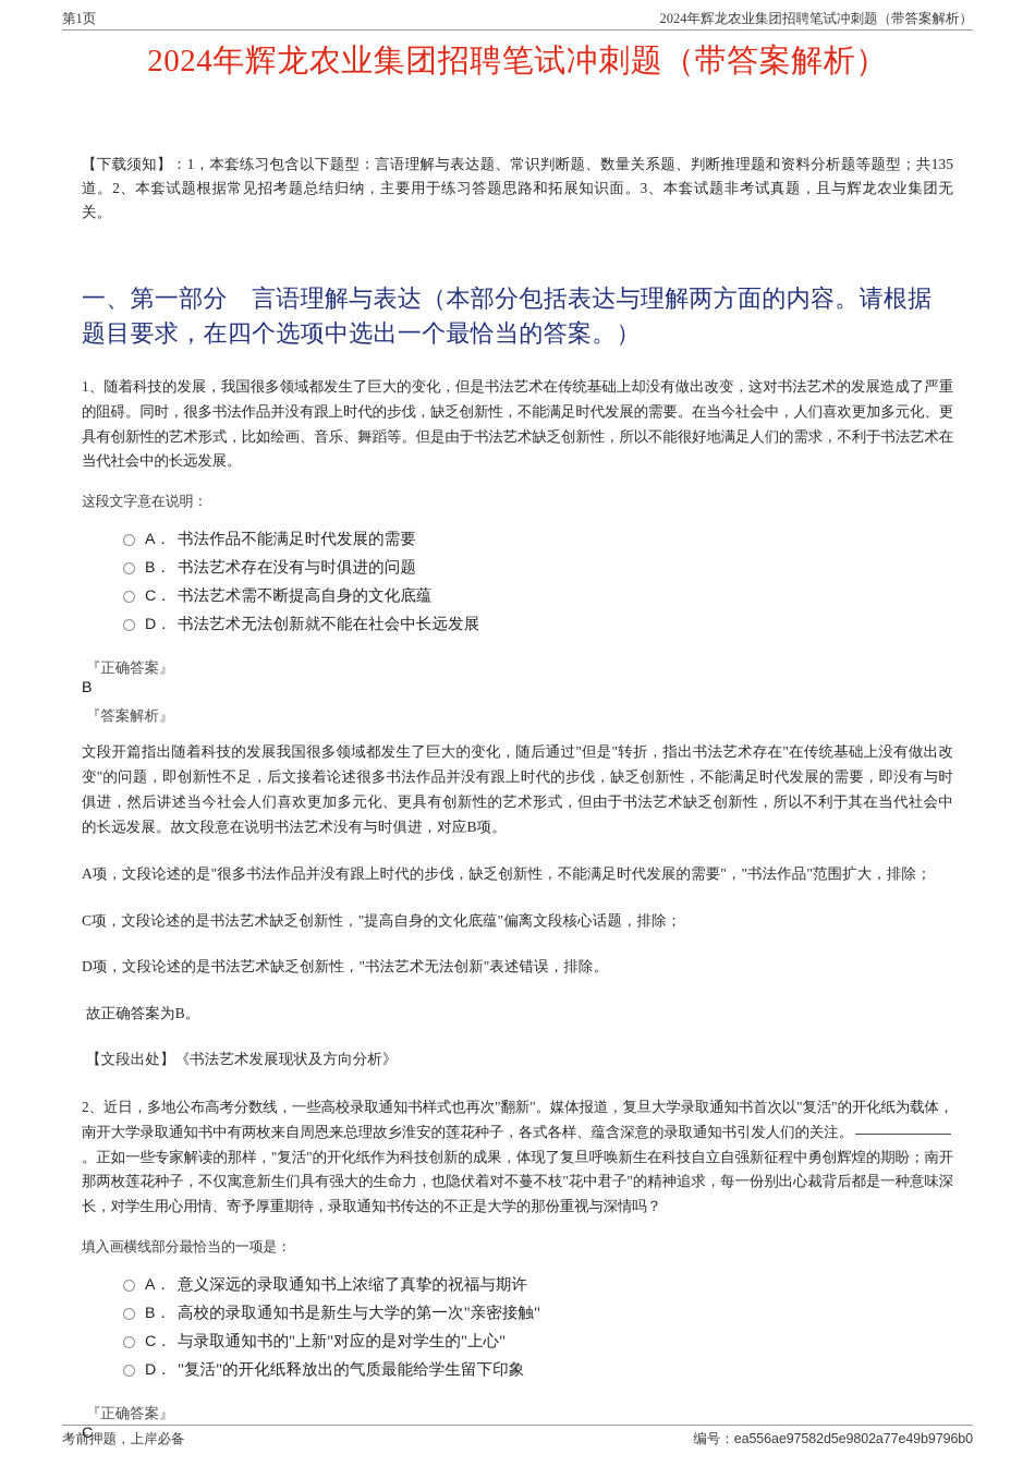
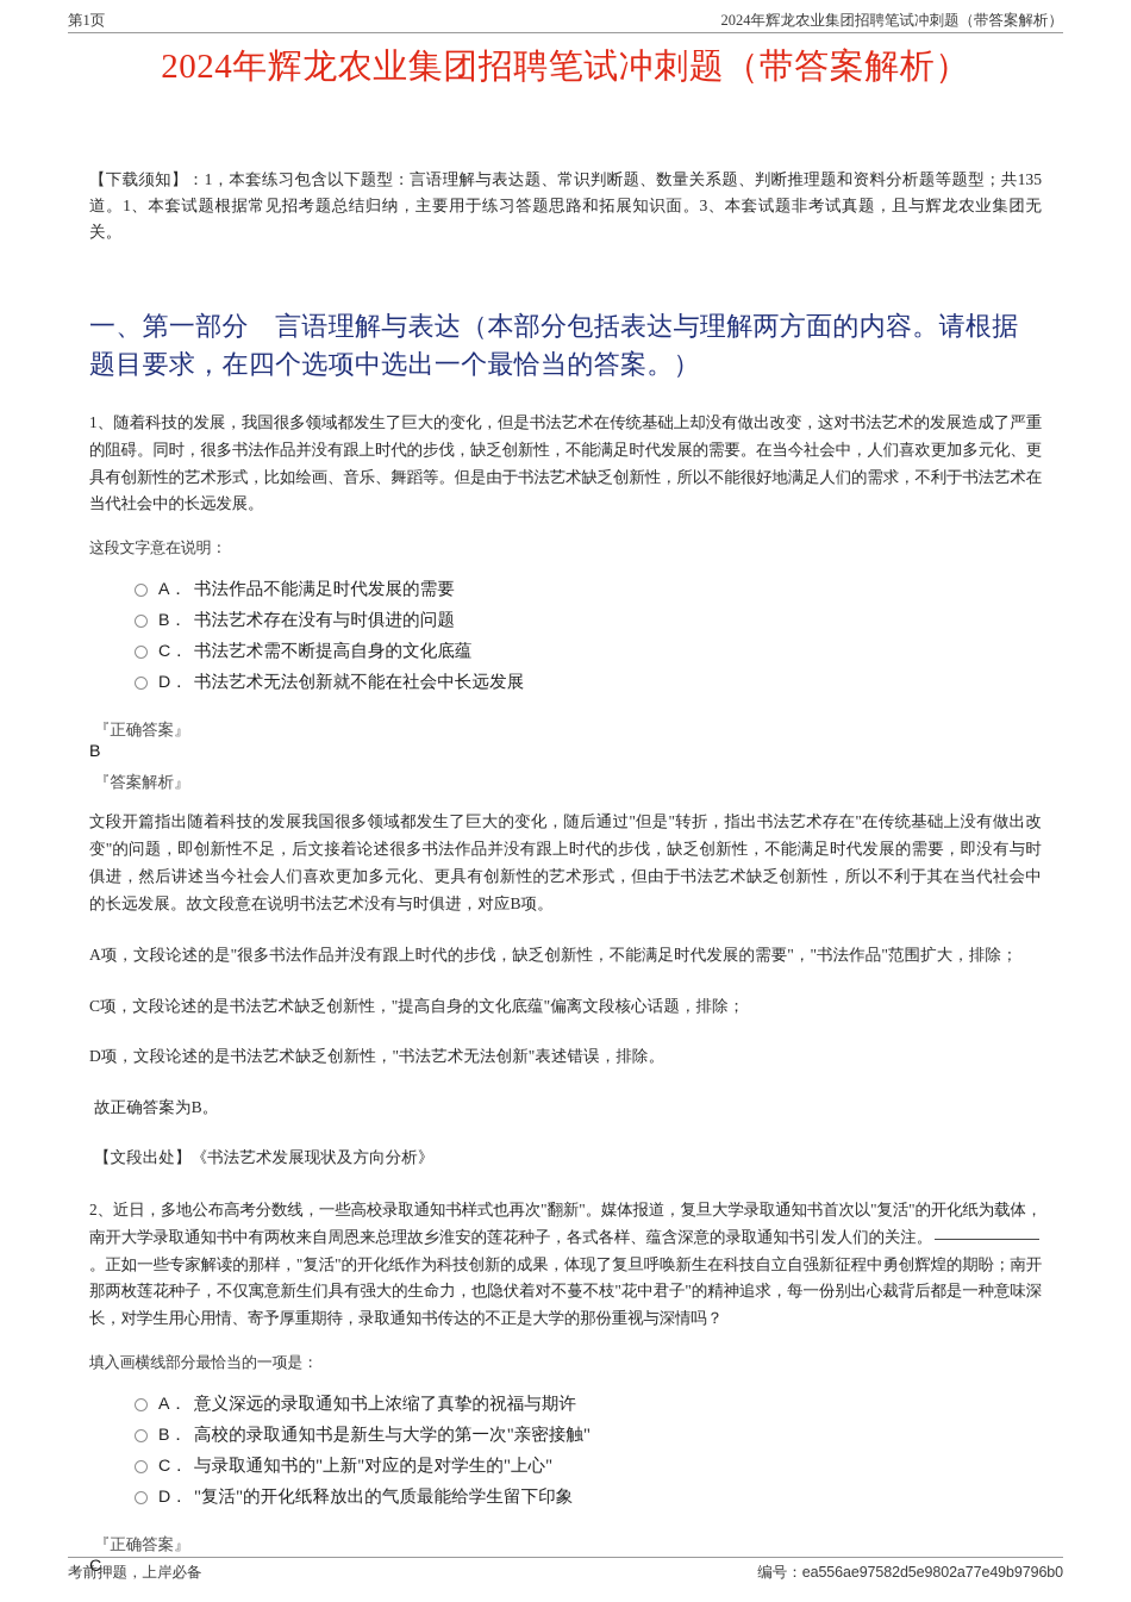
  第1页
  2024年辉龙农业集团招聘笔试冲刺题（带答案解析）
  2024年辉龙农业集团招聘笔试冲刺题（带答案解析）
- 【下载须知】：1，本套练习包含以下题型：言语理解与表达题、常识判断题、数量关系题、判断推理题和资料分析题等题型；共135道。2、本套试题根据常见招考题总结归纳，主要用于练习答题思路和拓展知识面。3、本套试题非考试真题，且与辉龙农业集团无关。
+ 【下载须知】：1，本套练习包含以下题型：言语理解与表达题、常识判断题、数量关系题、判断推理题和资料分析题等题型；共135道。1、本套试题根据常见招考题总结归纳，主要用于练习答题思路和拓展知识面。3、本套试题非考试真题，且与辉龙农业集团无关。
  一、第一部分 言语理解与表达（本部分包括表达与理解两方面的内容。请根据题目要求，在四个选项中选出一个最恰当的答案。）
  1、随着科技的发展，我国很多领域都发生了巨大的变化，但是书法艺术在传统基础上却没有做出改变，这对书法艺术的发展造成了严重的阻碍。同时，很多书法作品并没有跟上时代的步伐，缺乏创新性，不能满足时代发展的需要。在当今社会中，人们喜欢更加多元化、更具有创新性的艺术形式，比如绘画、音乐、舞蹈等。但是由于书法艺术缺乏创新性，所以不能很好地满足人们的需求，不利于书法艺术在当代社会中的长远发展。
  这段文字意在说明：
  A．
  书法作品不能满足时代发展的需要
  B．
  书法艺术存在没有与时俱进的问题
  C．
  书法艺术需不断提高自身的文化底蕴
  D．
  书法艺术无法创新就不能在社会中长远发展
  『正确答案』
  B
  『答案解析』
  文段开篇指出随着科技的发展我国很多领域都发生了巨大的变化，随后通过"但是"转折，指出书法艺术存在"在传统基础上没有做出改变"的问题，即创新性不足，后文接着论述很多书法作品并没有跟上时代的步伐，缺乏创新性，不能满足时代发展的需要，即没有与时俱进，然后讲述当今社会人们喜欢更加多元化、更具有创新性的艺术形式，但由于书法艺术缺乏创新性，所以不利于其在当代社会中的长远发展。故文段意在说明书法艺术没有与时俱进，对应B项。
  A项，文段论述的是"很多书法作品并没有跟上时代的步伐，缺乏创新性，不能满足时代发展的需要"，"书法作品"范围扩大，排除；
  C项，文段论述的是书法艺术缺乏创新性，"提高自身的文化底蕴"偏离文段核心话题，排除；
  D项，文段论述的是书法艺术缺乏创新性，"书法艺术无法创新"表述错误，排除。
  故正确答案为B。
  【文段出处】《书法艺术发展现状及方向分析》
  2、近日，多地公布高考分数线，一些高校录取通知书样式也再次"翻新"。媒体报道，复旦大学录取通知书首次以"复活"的开化纸为载体，南开大学录取通知书中有两枚来自周恩来总理故乡淮安的莲花种子，各式各样、蕴含深意的录取通知书引发人们的关注。。正如一些专家解读的那样，"复活"的开化纸作为科技创新的成果，体现了复旦呼唤新生在科技自立自强新征程中勇创辉煌的期盼；南开那两枚莲花种子，不仅寓意新生们具有强大的生命力，也隐伏着对不蔓不枝"花中君子"的精神追求，每一份别出心裁背后都是一种意味深长，对学生用心用情、寄予厚重期待，录取通知书传达的不正是大学的那份重视与深情吗？
  填入画横线部分最恰当的一项是：
  A．
  意义深远的录取通知书上浓缩了真挚的祝福与期许
  B．
  高校的录取通知书是新生与大学的第一次"亲密接触"
  C．
  与录取通知书的"上新"对应的是对学生的"上心"
  D．
  "复活"的开化纸释放出的气质最能给学生留下印象
  『正确答案』
  C
  考前押题，上岸必备
  编号：
  ea556ae97582d5e9802a77e49b9796b0
